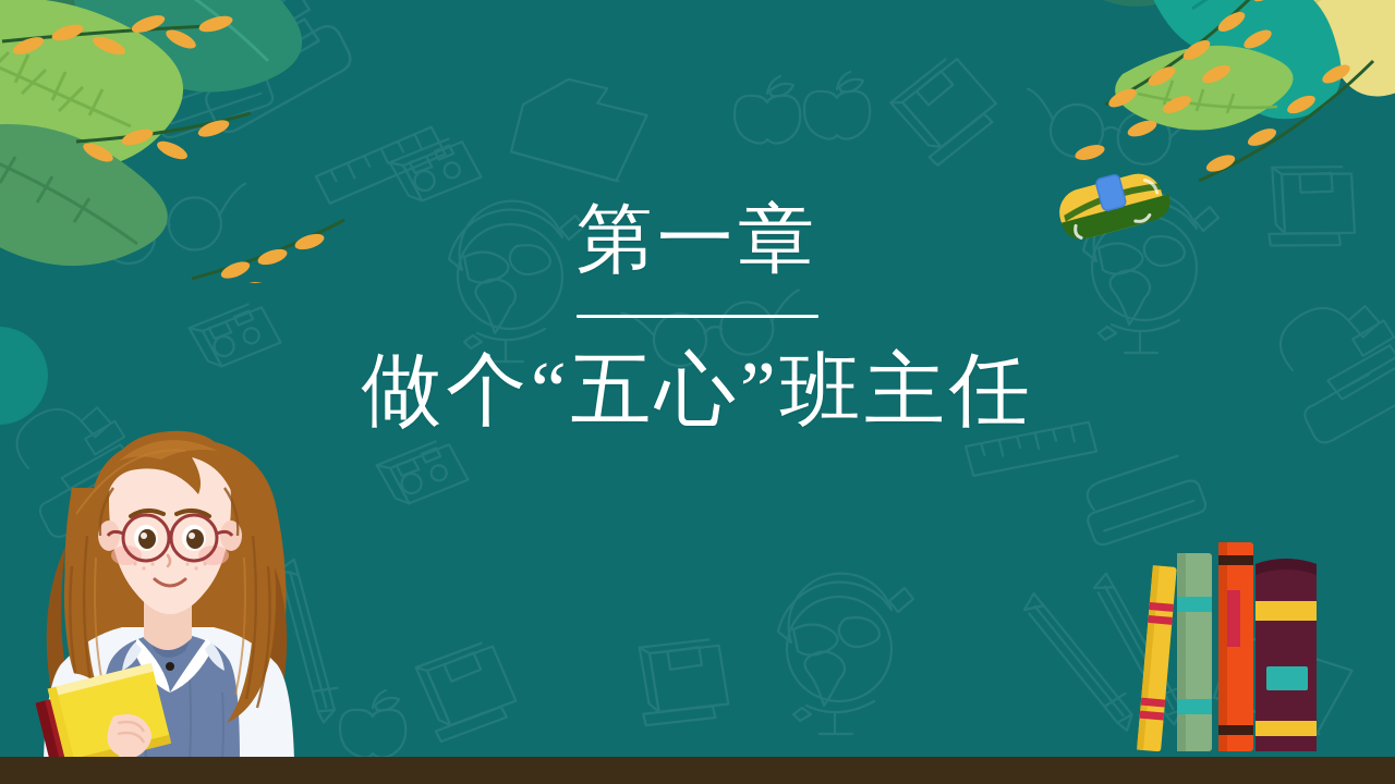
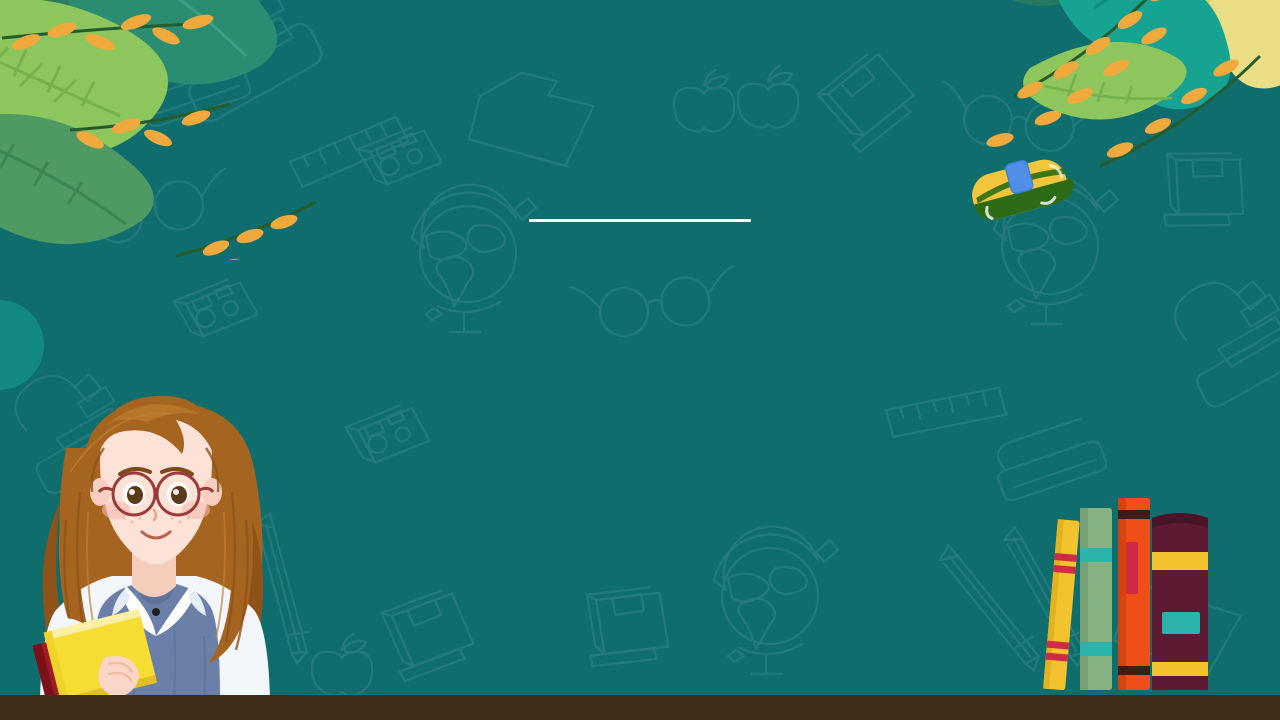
- 第一章
- 做个“五心”班主任
